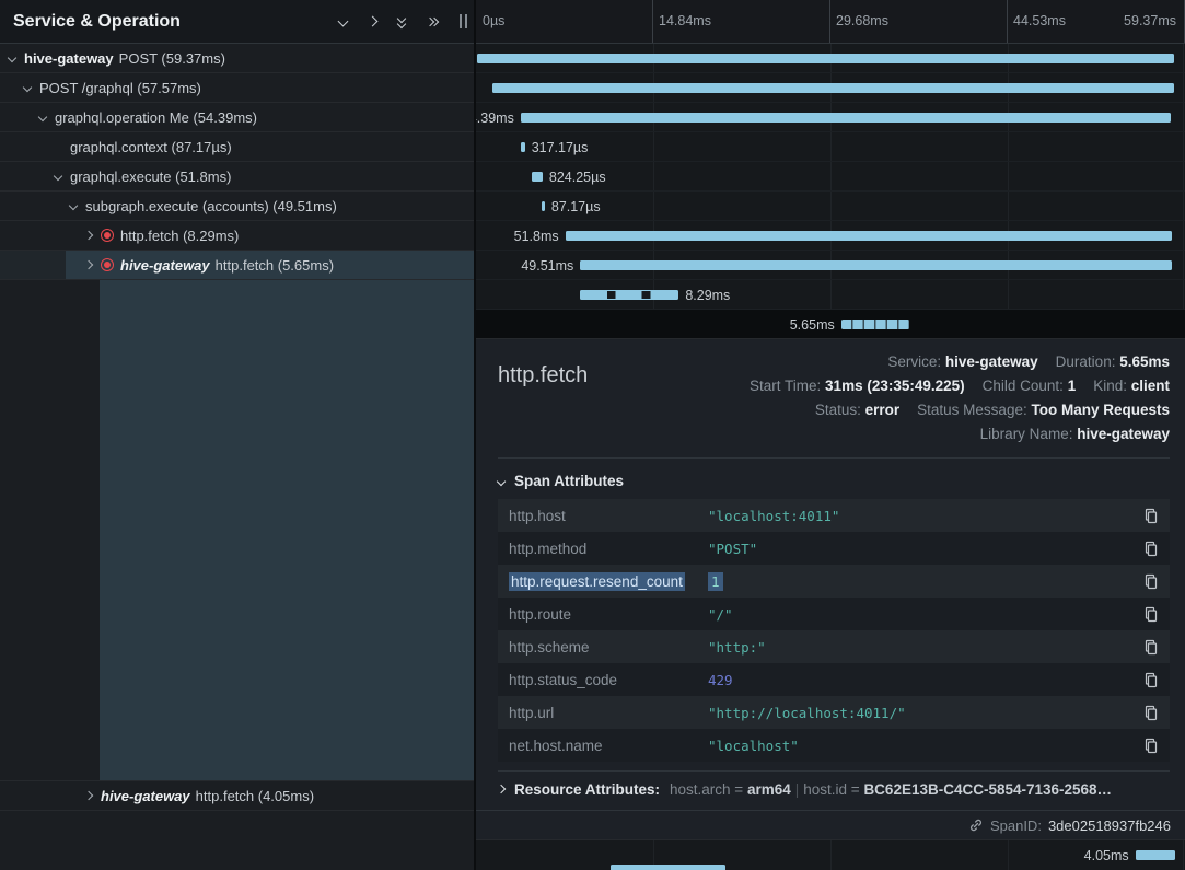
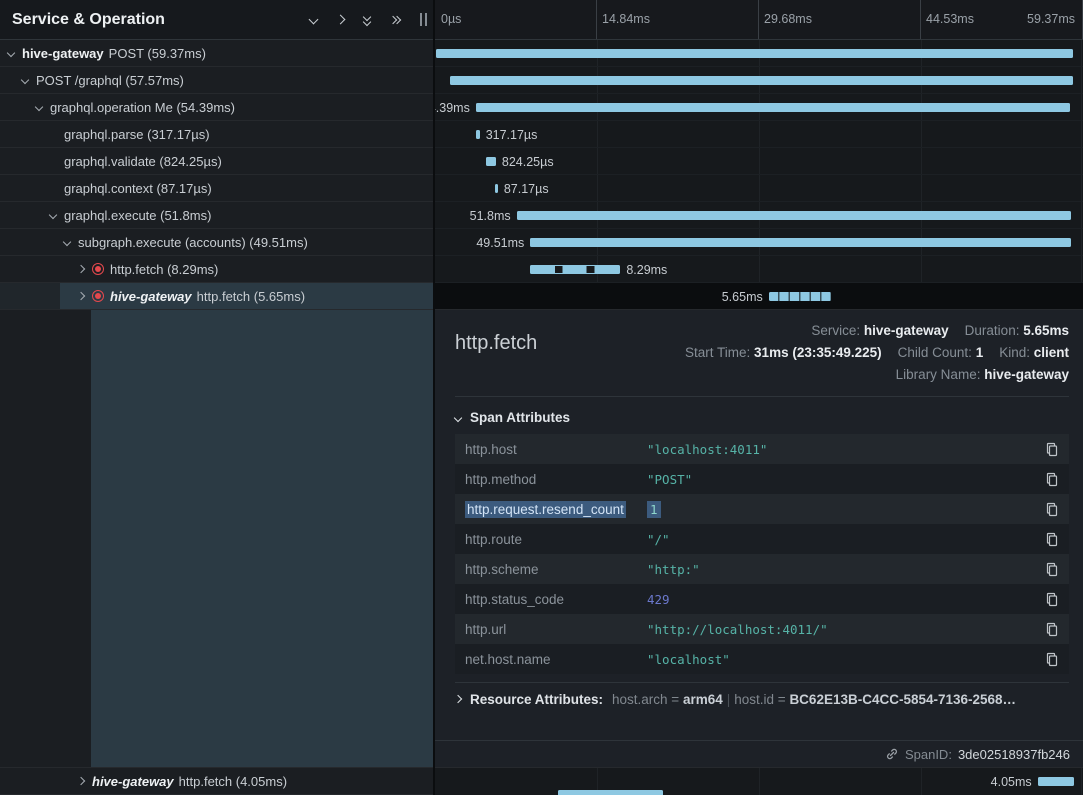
  Service & Operation
  hive-gateway
  POST (59.37ms)
  POST /graphql (57.57ms)
  graphql.operation Me (54.39ms)
+ graphql.parse (317.17µs)
+ graphql.validate (824.25µs)
  graphql.context (87.17µs)
  graphql.execute (51.8ms)
  subgraph.execute (accounts) (49.51ms)
  http.fetch (8.29ms)
  hive-gateway
  http.fetch (5.65ms)
  hive-gateway
  http.fetch (4.05ms)
  0µs
  14.84ms
  29.68ms
  44.53ms
  59.37ms
  .39ms
  317.17µs
  824.25µs
  87.17µs
  51.8ms
  49.51ms
  8.29ms
  5.65ms
  http.fetch
  Service: hive-gateway Duration: 5.65ms
  Start Time: 31ms (23:35:49.225) Child Count: 1 Kind: client
- Status: error Status Message: Too Many Requests
  Library Name: hive-gateway
  Span Attributes
  http.host
  "localhost:4011"
  http.method
  "POST"
  http.request.resend_count
  1
  http.route
  "/"
  http.scheme
  "http:"
  http.status_code
  429
  http.url
  "http://localhost:4011/"
  net.host.name
  "localhost"
  Resource Attributes:
  host.arch = arm64 | host.id = BC62E13B-C4CC-5854-7136-2568…
  SpanID:
  3de02518937fb246
  4.05ms
